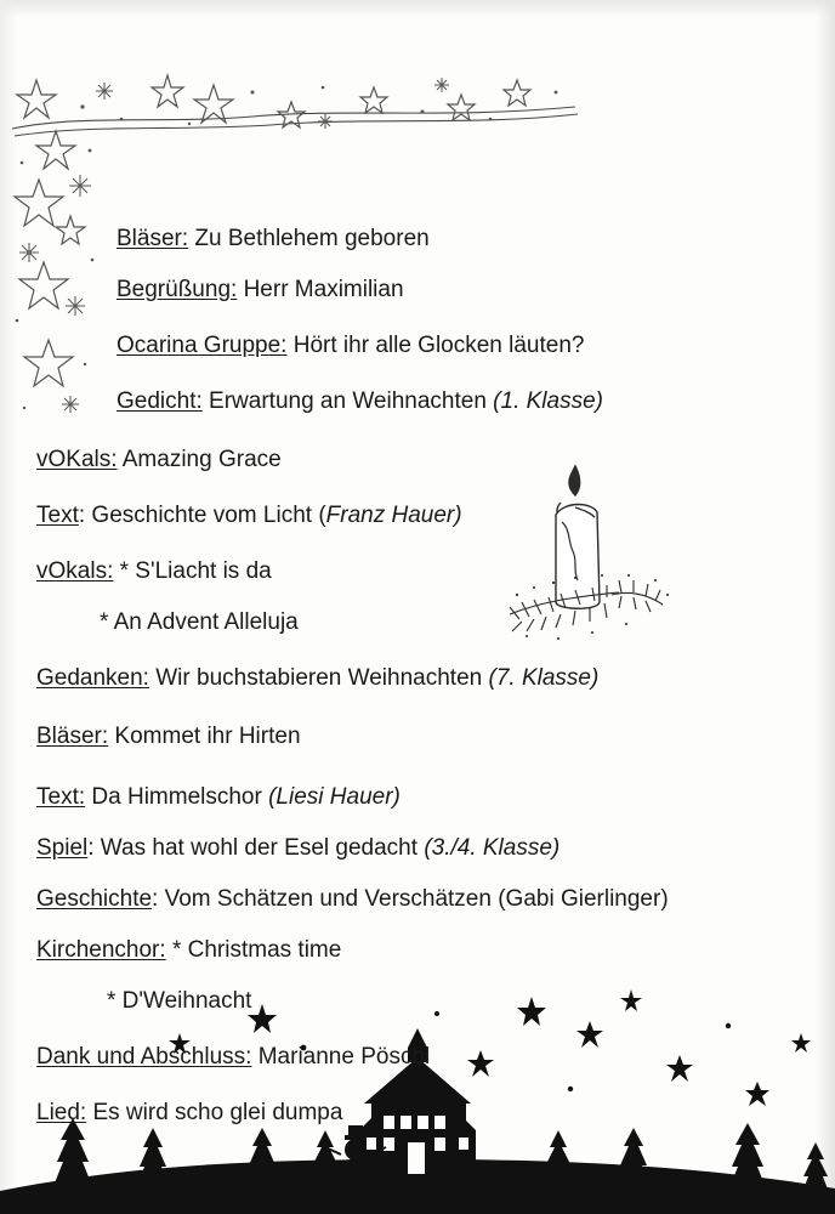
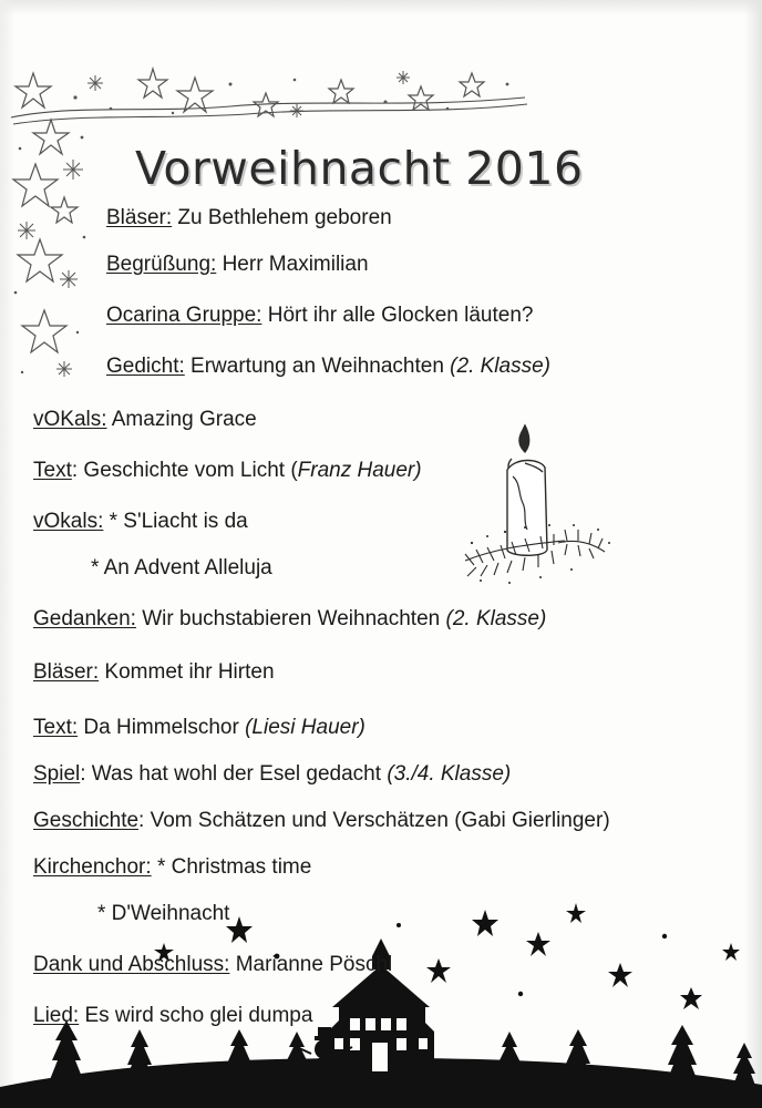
+ Vorweihnacht 2016
  Bläser: Zu Bethlehem geboren
  Begrüßung: Herr Maximilian
  Ocarina Gruppe: Hört ihr alle Glocken läuten?
- Gedicht: Erwartung an Weihnachten (1. Klasse)
+ Gedicht: Erwartung an Weihnachten (2. Klasse)
  vOKals: Amazing Grace
  Text: Geschichte vom Licht (Franz Hauer)
  vOkals: * S'Liacht is da
  * An Advent Alleluja
- Gedanken: Wir buchstabieren Weihnachten (7. Klasse)
+ Gedanken: Wir buchstabieren Weihnachten (2. Klasse)
  Bläser: Kommet ihr Hirten
  Text: Da Himmelschor (Liesi Hauer)
  Spiel: Was hat wohl der Esel gedacht (3./4. Klasse)
  Geschichte: Vom Schätzen und Verschätzen (Gabi Gierlinger)
  Kirchenchor: * Christmas time
  * D'Weihnacht
  Dank und Abschluss: Marianne Pöschl
  Lied: Es wird scho glei dumpa
